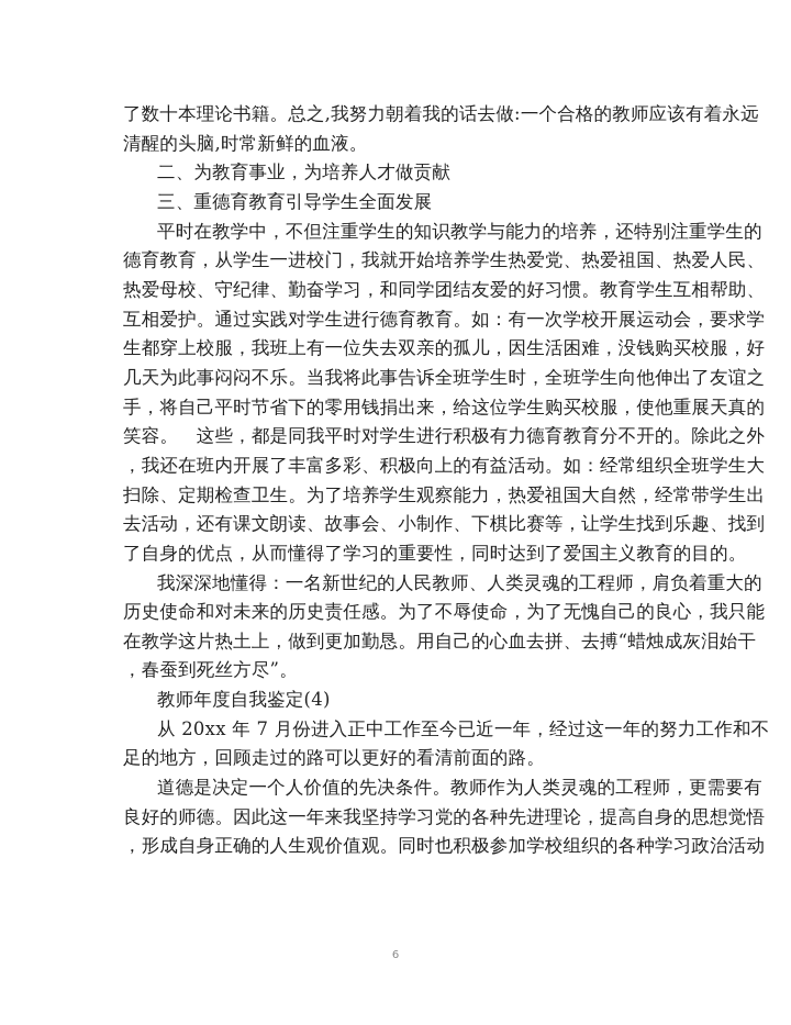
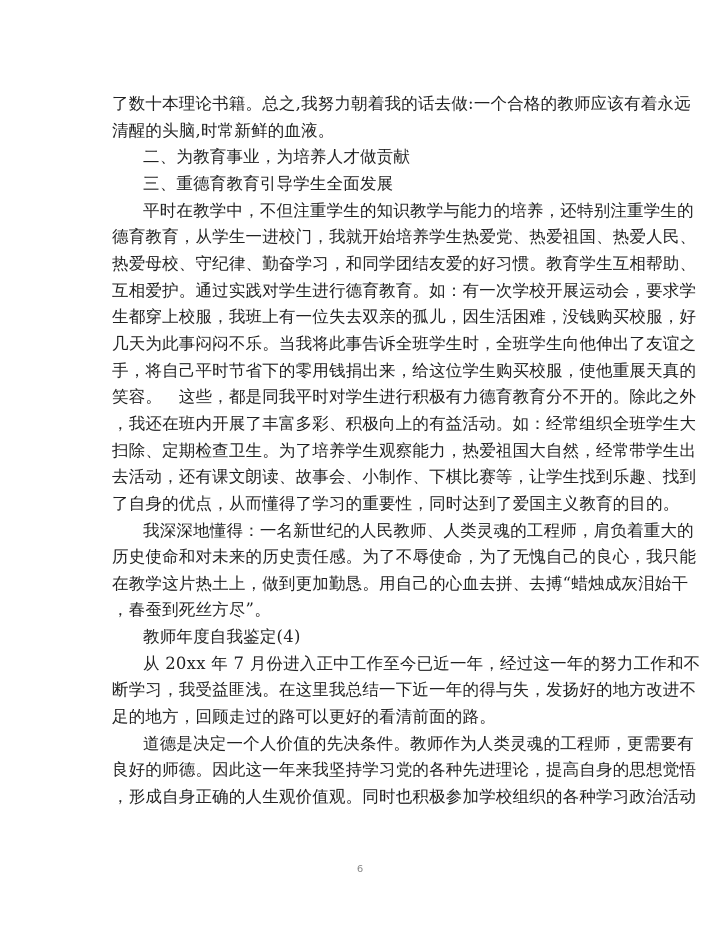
  了数十本理论书籍。总之,我努力朝着我的话去做:一个合格的教师应该有着永远
  清醒的头脑,时常新鲜的血液。
  二、为教育事业，为培养人才做贡献
  三、重德育教育引导学生全面发展
  平时在教学中，不但注重学生的知识教学与能力的培养，还特别注重学生的
  德育教育，从学生一进校门，我就开始培养学生热爱党、热爱祖国、热爱人民、
  热爱母校、守纪律、勤奋学习，和同学团结友爱的好习惯。教育学生互相帮助、
  互相爱护。通过实践对学生进行德育教育。如：有一次学校开展运动会，要求学
  生都穿上校服，我班上有一位失去双亲的孤儿，因生活困难，没钱购买校服，好
  几天为此事闷闷不乐。当我将此事告诉全班学生时，全班学生向他伸出了友谊之
  手，将自己平时节省下的零用钱捐出来，给这位学生购买校服，使他重展天真的
  笑容。 这些，都是同我平时对学生进行积极有力德育教育分不开的。除此之外
  ，我还在班内开展了丰富多彩、积极向上的有益活动。如：经常组织全班学生大
  扫除、定期检查卫生。为了培养学生观察能力，热爱祖国大自然，经常带学生出
  去活动，还有课文朗读、故事会、小制作、下棋比赛等，让学生找到乐趣、找到
  了自身的优点，从而懂得了学习的重要性，同时达到了爱国主义教育的目的。
  我深深地懂得：一名新世纪的人民教师、人类灵魂的工程师，肩负着重大的
  历史使命和对未来的历史责任感。为了不辱使命，为了无愧自己的良心，我只能
  在教学这片热土上，做到更加勤恳。用自己的心血去拼、去搏“蜡烛成灰泪始干
  ，春蚕到死丝方尽”。
  教师年度自我鉴定(4)
  从 20xx 年 7 月份进入正中工作至今已近一年，经过这一年的努力工作和不
+ 断学习，我受益匪浅。在这里我总结一下近一年的得与失，发扬好的地方改进不
  足的地方，回顾走过的路可以更好的看清前面的路。
  道德是决定一个人价值的先决条件。教师作为人类灵魂的工程师，更需要有
  良好的师德。因此这一年来我坚持学习党的各种先进理论，提高自身的思想觉悟
  ，形成自身正确的人生观价值观。同时也积极参加学校组织的各种学习政治活动
  6
